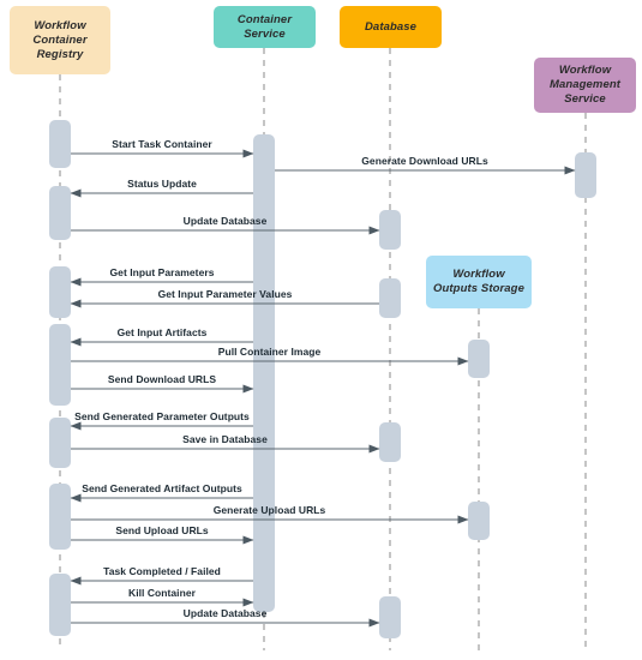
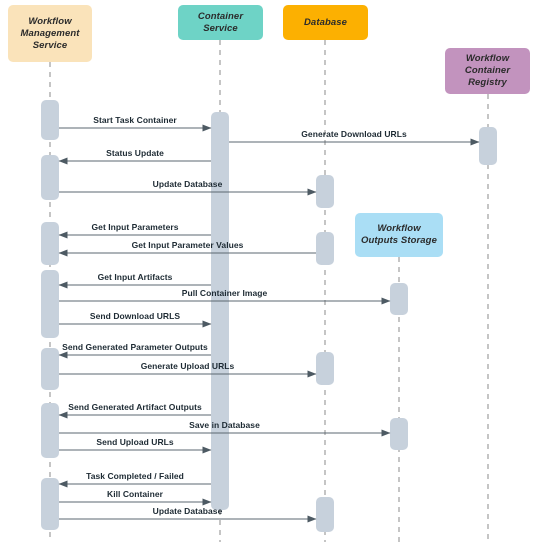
- Workflow Container Registry
+ Workflow Management Service
  Container Service
  Database
  Workflow Outputs Storage
- Workflow Management Service
+ Workflow Container Registry
  Start Task Container
  Generate Download URLs
  Status Update
  Update Database
  Get Input Parameters
  Get Input Parameter Values
  Get Input Artifacts
  Pull Container Image
  Send Download URLS
  Send Generated Parameter Outputs
- Save in Database
+ Generate Upload URLs
  Send Generated Artifact Outputs
- Generate Upload URLs
+ Save in Database
  Send Upload URLs
  Task Completed / Failed
  Kill Container
  Update Database
